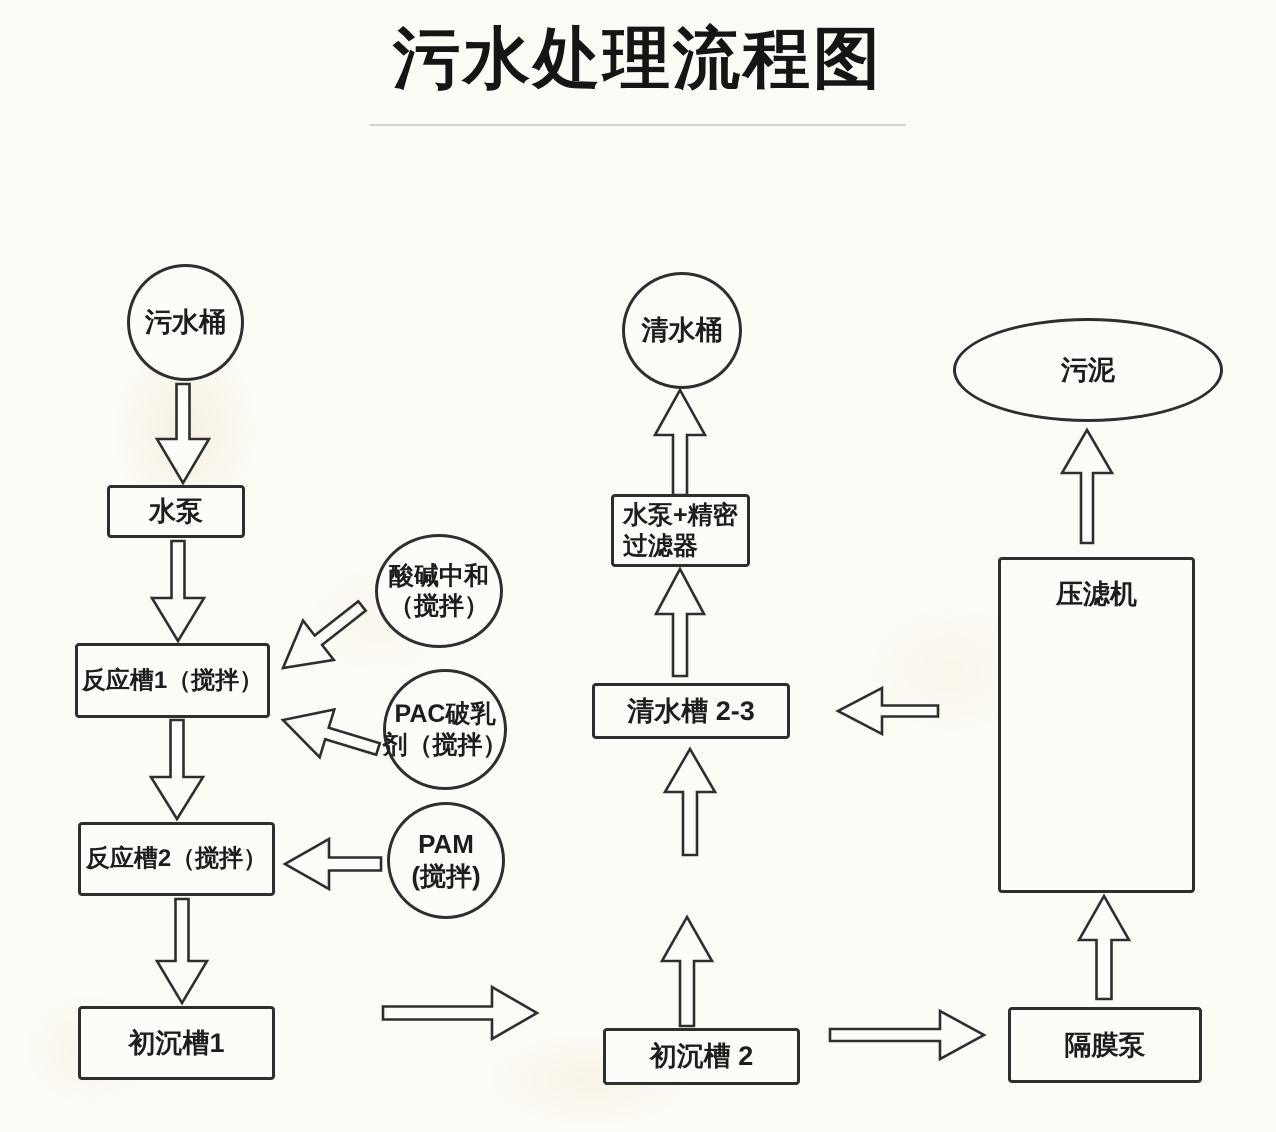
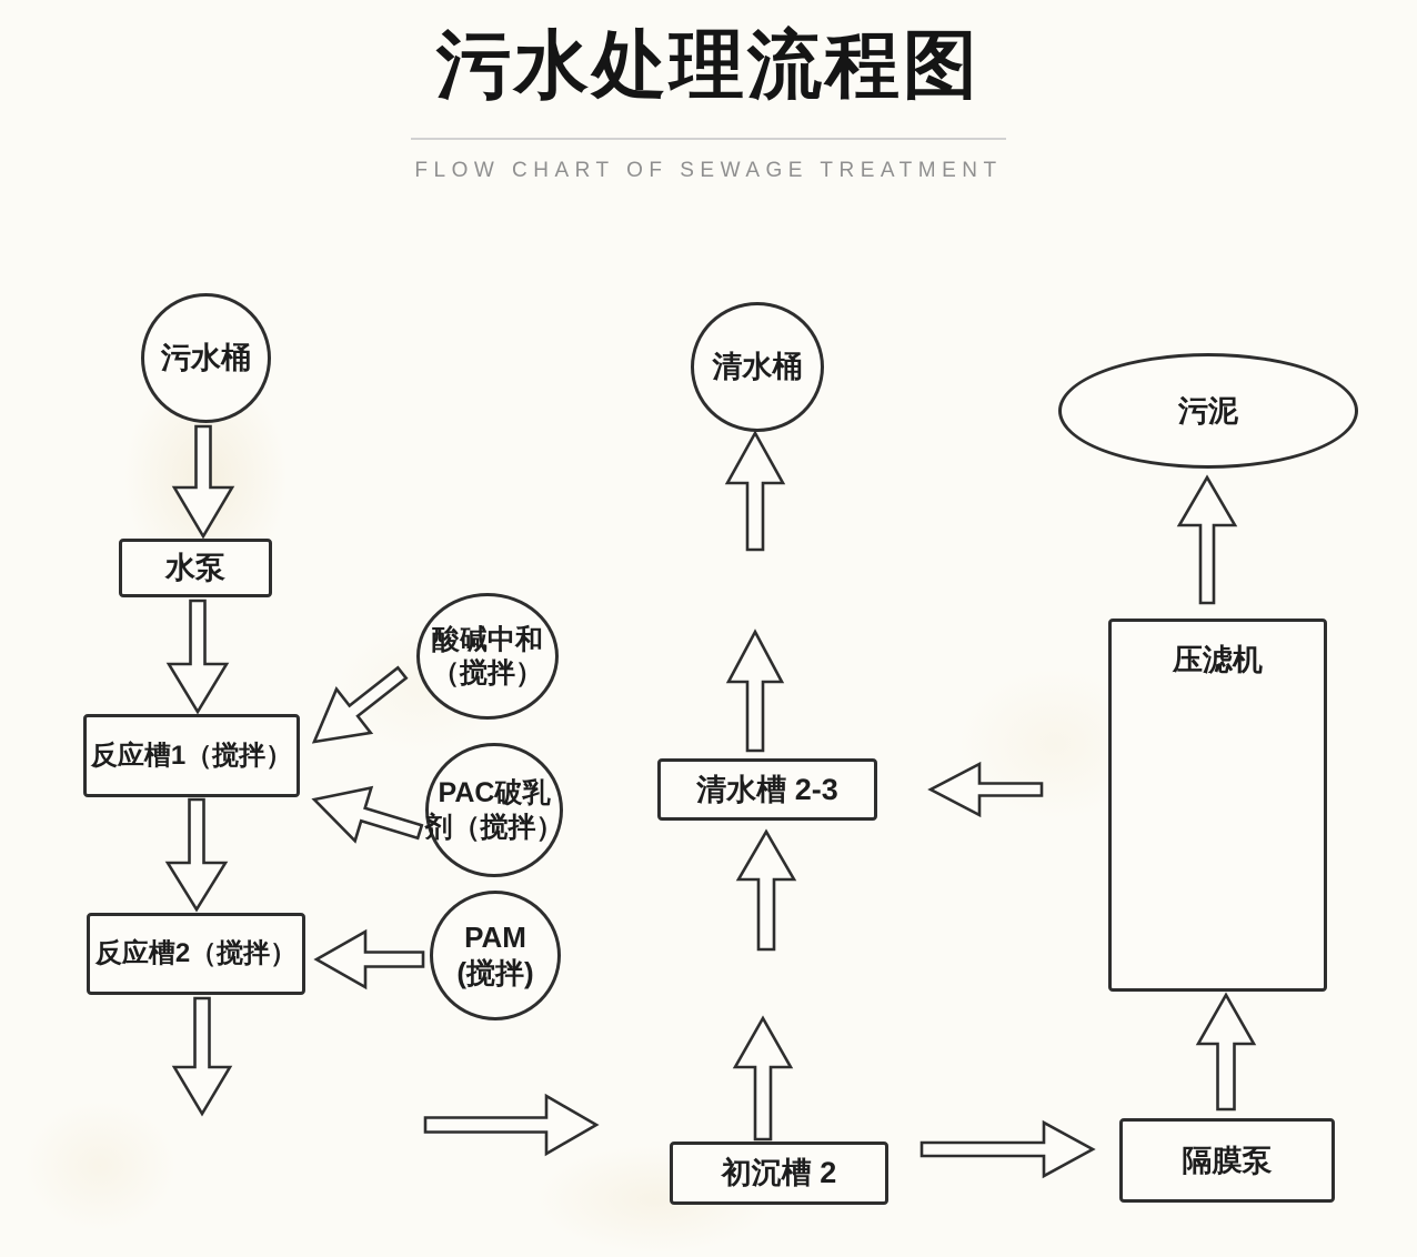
  污水处理流程图
+ FLOW CHART OF SEWAGE TREATMENT
  污水桶
  水泵
  反应槽1（搅拌）
  酸碱中和
  （搅拌）
  PAC破乳
  剂（搅拌）
  反应槽2（搅拌）
  PAM
  (搅拌)
- 初沉槽1
  初沉槽 2
  清水槽 2-3
- 水泵+精密
- 过滤器
  清水桶
  污泥
  压滤机
  隔膜泵
